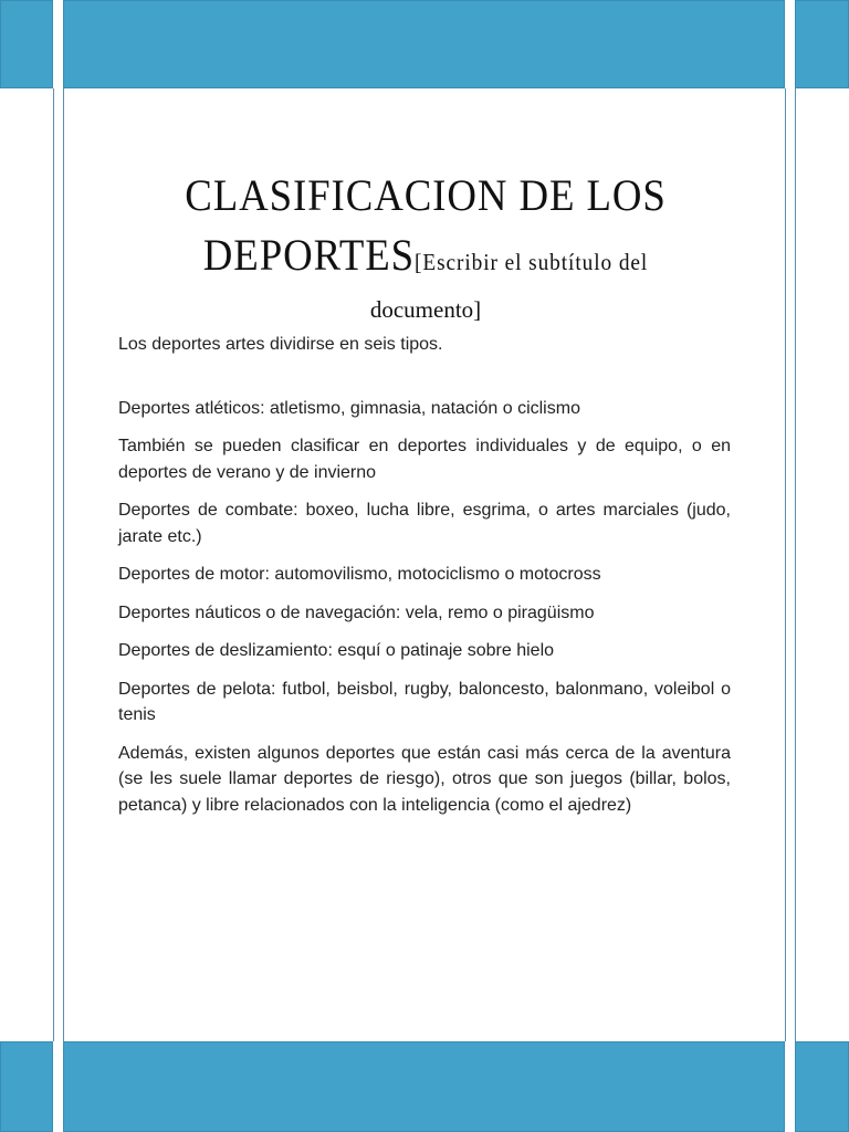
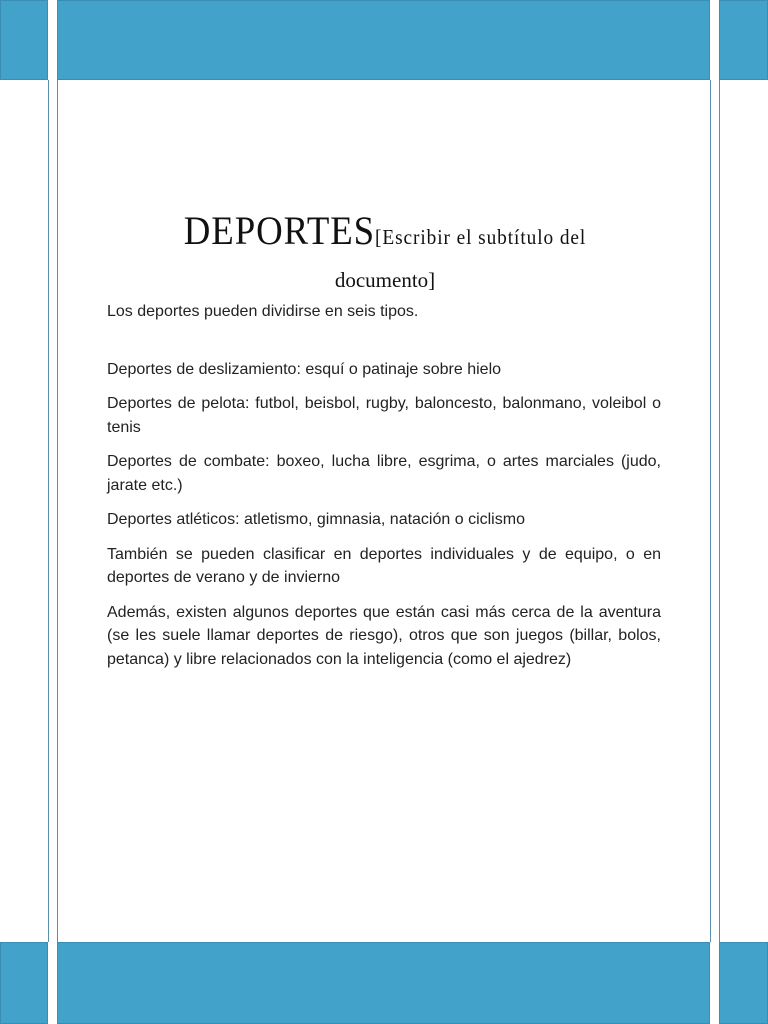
- CLASIFICACION DE LOS
  DEPORTES[Escribir el subtítulo del
  documento]
- Los deportes artes dividirse en seis tipos.
+ Los deportes pueden dividirse en seis tipos.
- Deportes atléticos: atletismo, gimnasia, natación o ciclismo
+ Deportes de deslizamiento: esquí o patinaje sobre hielo
- También se pueden clasificar en deportes individuales y de equipo, o en deportes de verano y de invierno
+ Deportes de pelota: futbol, beisbol, rugby, baloncesto, balonmano, voleibol o tenis
  Deportes de combate: boxeo, lucha libre, esgrima, o artes marciales (judo, jarate etc.)
- Deportes de motor: automovilismo, motociclismo o motocross
- Deportes náuticos o de navegación: vela, remo o piragüismo
- Deportes de deslizamiento: esquí o patinaje sobre hielo
+ Deportes atléticos: atletismo, gimnasia, natación o ciclismo
- Deportes de pelota: futbol, beisbol, rugby, baloncesto, balonmano, voleibol o tenis
+ También se pueden clasificar en deportes individuales y de equipo, o en deportes de verano y de invierno
  Además, existen algunos deportes que están casi más cerca de la aventura (se les suele llamar deportes de riesgo), otros que son juegos (billar, bolos, petanca) y libre relacionados con la inteligencia (como el ajedrez)
